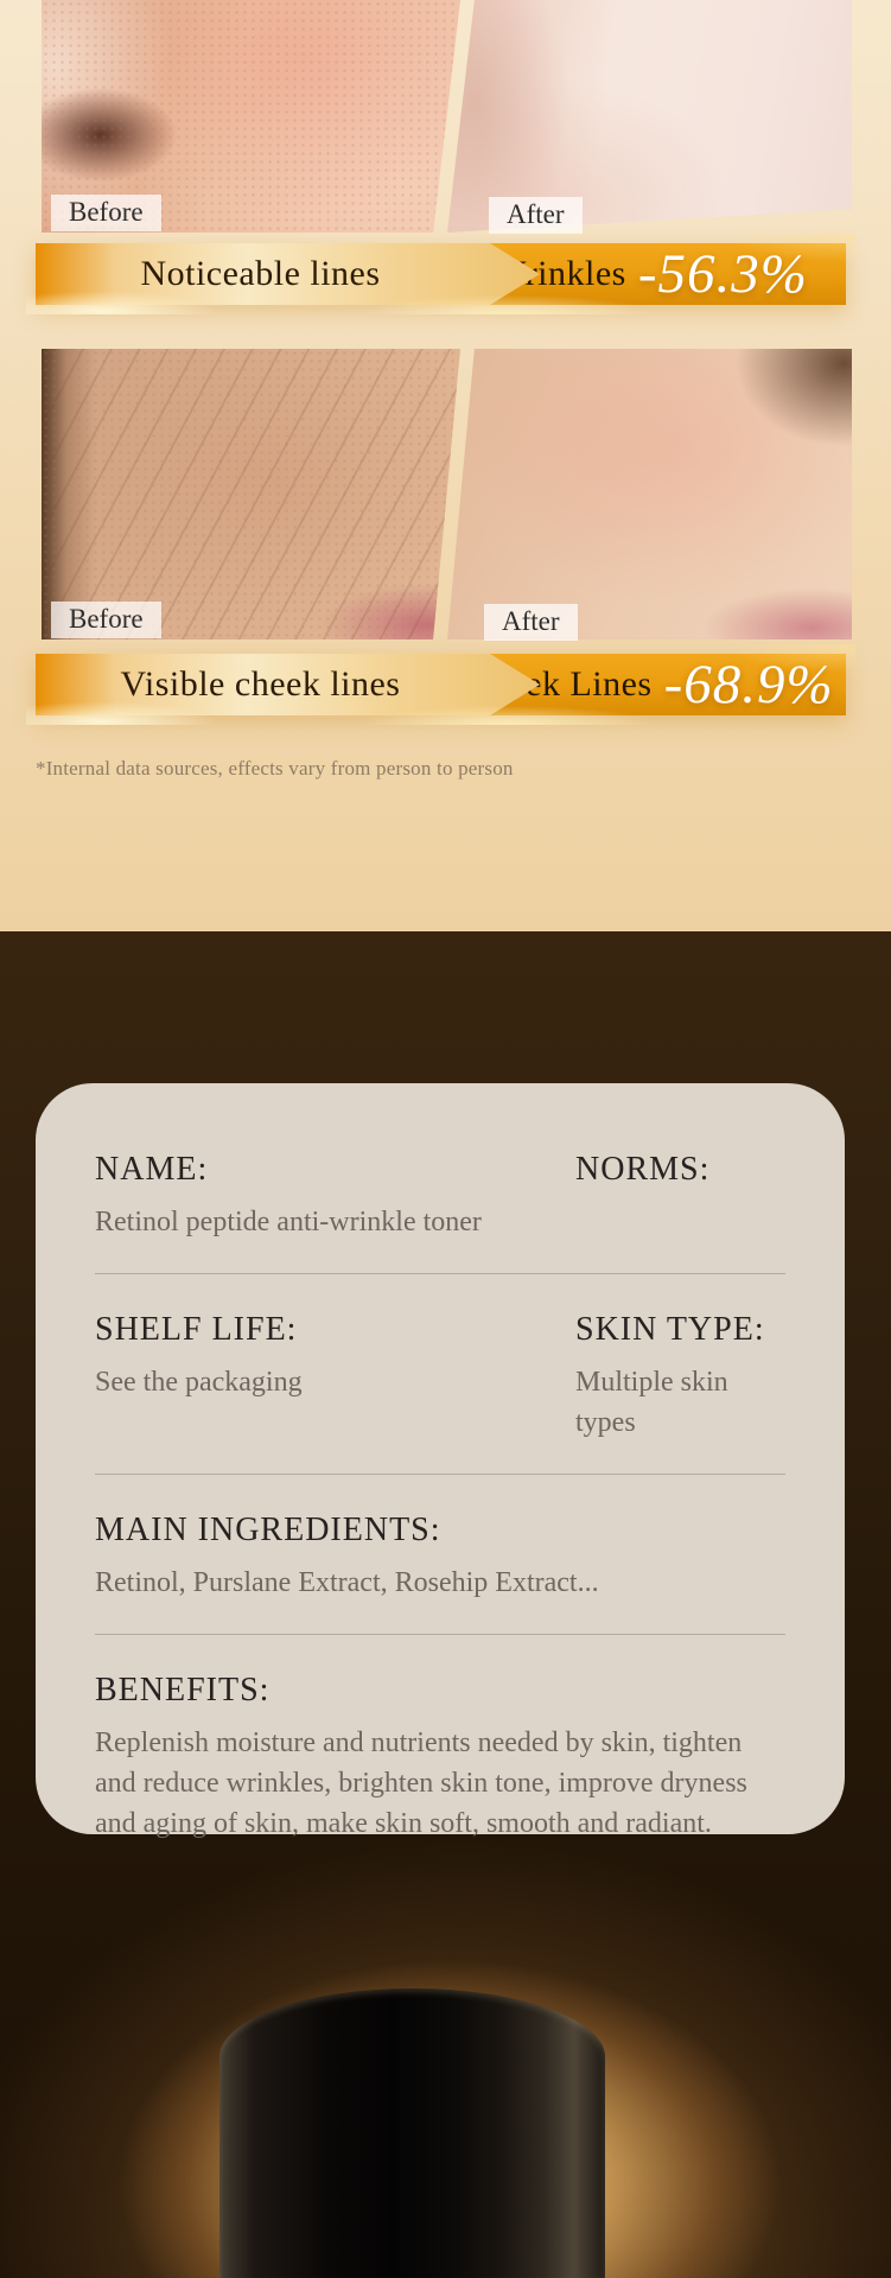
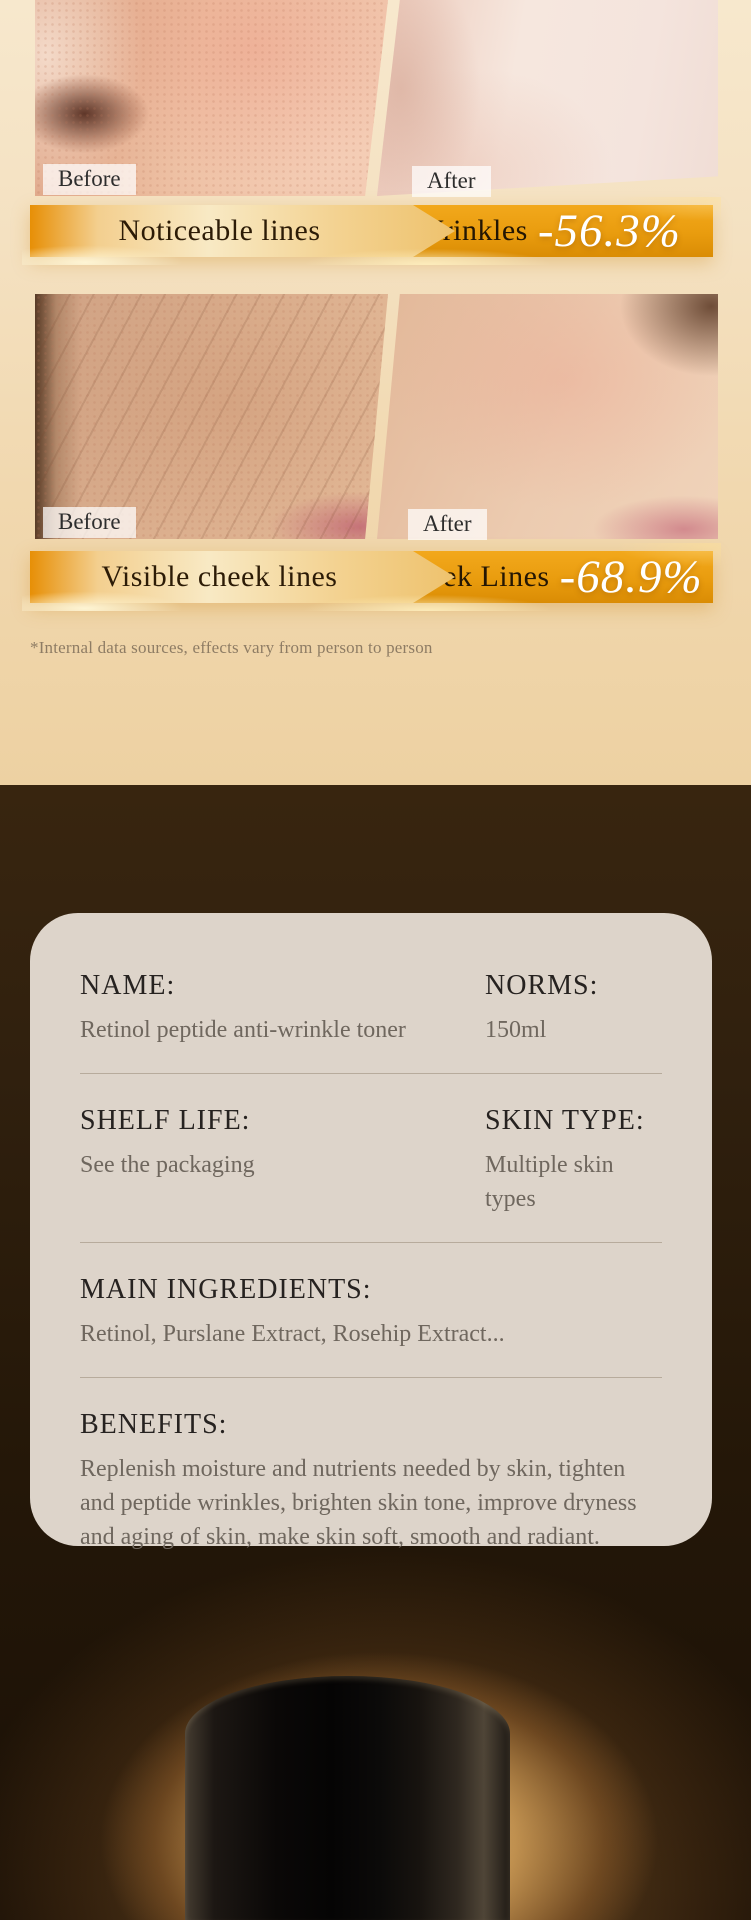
  Before
  After
  Before
  After
  *Internal data sources, effects vary from person to person
  NAME:
  Retinol peptide anti-wrinkle toner
  NORMS:
+ 150ml
  SHELF LIFE:
  See the packaging
  SKIN TYPE:
  Multiple skin types
  MAIN INGREDIENTS:
  Retinol, Purslane Extract, Rosehip Extract...
  BENEFITS:
- Replenish moisture and nutrients needed by skin, tighten and reduce wrinkles, brighten skin tone, improve dryness and aging of skin, make skin soft, smooth and radiant.
+ Replenish moisture and nutrients needed by skin, tighten and peptide wrinkles, brighten skin tone, improve dryness and aging of skin, make skin soft, smooth and radiant.
